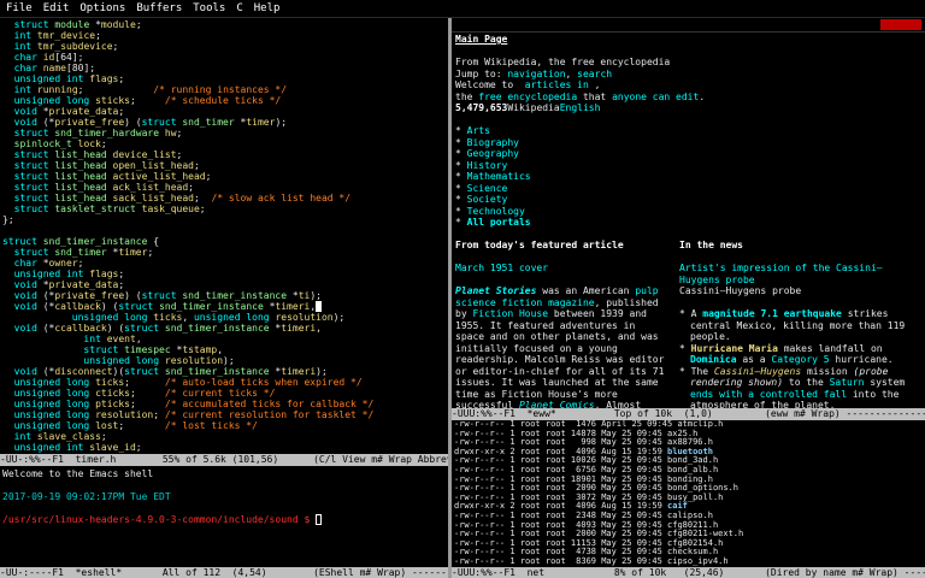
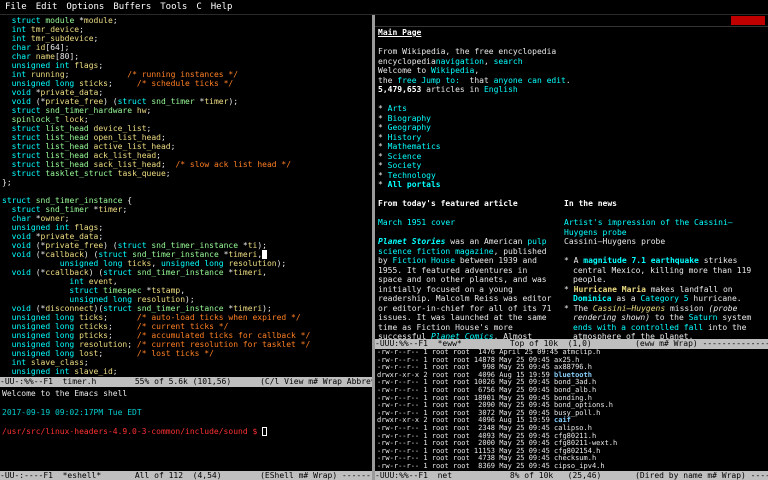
  File
  Edit
  Options
  Buffers
  Tools
  C
  Help
  struct module *module;
  int tmr_device;
  int tmr_subdevice;
  char id[64];
  char name[80];
  unsigned int flags;
  int running; /* running instances */
  unsigned long sticks; /* schedule ticks */
  void *private_data;
  void (*private_free) (struct snd_timer *timer);
  struct snd_timer_hardware hw;
  spinlock_t lock;
  struct list_head device_list;
  struct list_head open_list_head;
  struct list_head active_list_head;
  struct list_head ack_list_head;
  struct list_head sack_list_head; /* slow ack list head */
  struct tasklet_struct task_queue;
  };
  struct snd_timer_instance {
  struct snd_timer *timer;
  char *owner;
  unsigned int flags;
  void *private_data;
  void (*private_free) (struct snd_timer_instance *ti);
  void (*callback) (struct snd_timer_instance *timeri,
  unsigned long ticks, unsigned long resolution);
  void (*ccallback) (struct snd_timer_instance *timeri,
  int event,
  struct timespec *tstamp,
  unsigned long resolution);
  void (*disconnect)(struct snd_timer_instance *timeri);
  unsigned long ticks; /* auto-load ticks when expired */
  unsigned long cticks; /* current ticks */
  unsigned long pticks; /* accumulated ticks for callback */
  unsigned long resolution; /* current resolution for tasklet */
  unsigned long lost; /* lost ticks */
  int slave_class;
  unsigned int slave_id;
  Welcome to the Emacs shell
  2017-09-19 09:02:17PM Tue EDT
  /usr/src/linux-headers-4.9.0-3-common/include/sound $
  Main Page
  From Wikipedia, the free encyclopedia
- Jump to: navigation, search
+ encyclopedianavigation, search
- Welcome to articles in ,
+ Welcome to Wikipedia,
- the free encyclopedia that anyone can edit.
+ the free Jump to: that anyone can edit.
- 5,479,653WikipediaEnglish
+ 5,479,653 articles in English
  * Arts
  * Biography
  * Geography
  * History
  * Mathematics
  * Science
  * Society
  * Technology
  * All portals
  From today's featured article
  March 1951 cover
  Planet Stories was an American pulp science fiction magazine, published by Fiction House between 1939 and 1955. It featured adventures in space and on other planets, and was initially focused on a young readership. Malcolm Reiss was editor or editor-in-chief for all of its 71 issues. It was launched at the same time as Fiction House's more successful Planet Comics. Almost
  In the news
  Artist's impression of the Cassini–Huygens probe
  Cassini–Huygens probe
  * A magnitude 7.1 earthquake strikes central Mexico, killing more than 119 people.
  * Hurricane Maria makes landfall on Dominica as a Category 5 hurricane.
  * The Cassini–Huygens mission (probe rendering shown) to the Saturn system ends with a controlled fall into the atmosphere of the planet.
  -rw-r--r-- 1 root root 1476 April 25 09:45 atmclip.h
  -rw-r--r-- 1 root root 14878 May 25 09:45 ax25.h
  -rw-r--r-- 1 root root 998 May 25 09:45 ax88796.h
  drwxr-xr-x 2 root root 4096 Aug 15 19:59 bluetooth
  -rw-r--r-- 1 root root 10026 May 25 09:45 bond_3ad.h
  -rw-r--r-- 1 root root 6756 May 25 09:45 bond_alb.h
  -rw-r--r-- 1 root root 18901 May 25 09:45 bonding.h
  -rw-r--r-- 1 root root 2090 May 25 09:45 bond_options.h
  -rw-r--r-- 1 root root 3072 May 25 09:45 busy_poll.h
  drwxr-xr-x 2 root root 4096 Aug 15 19:59 caif
  -rw-r--r-- 1 root root 2348 May 25 09:45 calipso.h
  -rw-r--r-- 1 root root 4093 May 25 09:45 cfg80211.h
  -rw-r--r-- 1 root root 2000 May 25 09:45 cfg80211-wext.h
  -rw-r--r-- 1 root root 11153 May 25 09:45 cfg802154.h
  -rw-r--r-- 1 root root 4738 May 25 09:45 checksum.h
  -rw-r--r-- 1 root root 8369 May 25 09:45 cipso_ipv4.h
